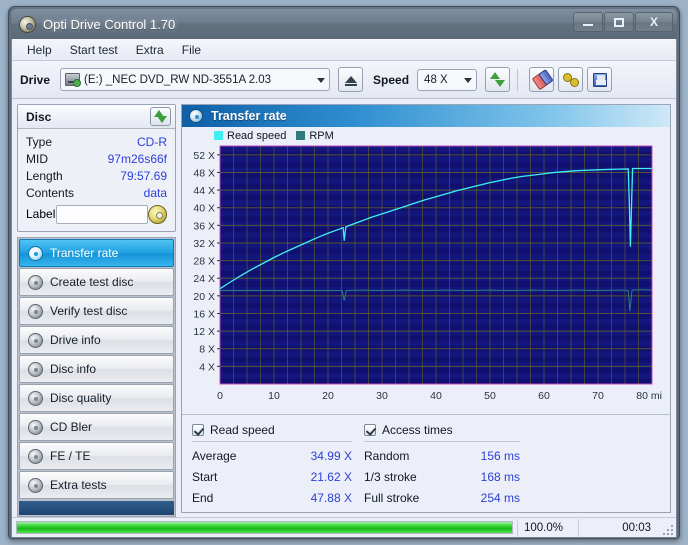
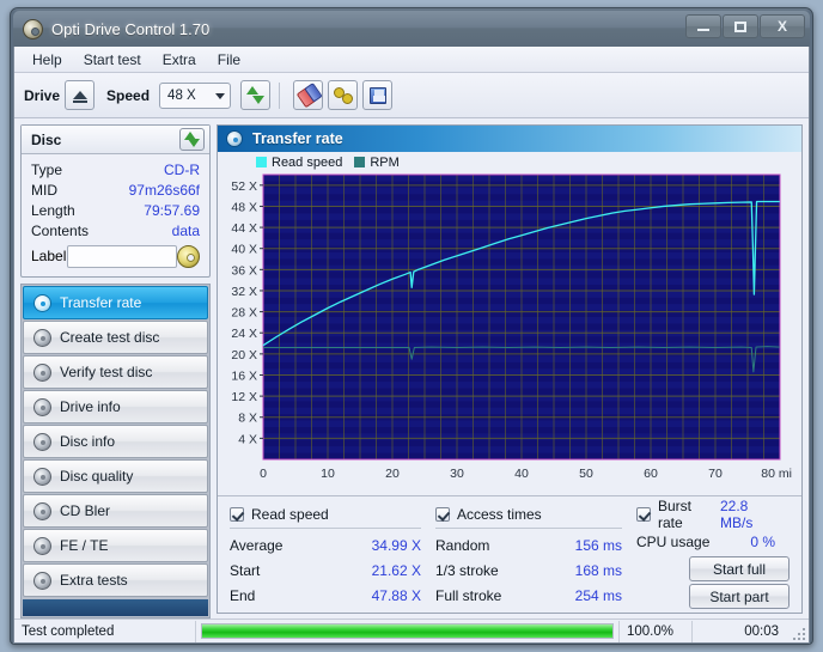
  Opti Drive Control 1.70
  X
  Help
  Start test
  Extra
  File
  Drive
- (E:) _NEC DVD_RW ND-3551A 2.03
  Speed
  48 X
  Disc
  Type
  CD-R
  MID
  97m26s66f
  Length
  79:57.69
  Contents
  data
  Label
  Transfer rate
  Create test disc
  Verify test disc
  Drive info
  Disc info
  Disc quality
  CD Bler
  FE / TE
  Extra tests
  Transfer rate
  Read speed
  RPM
  4 X
  8 X
  12 X
  16 X
  20 X
  24 X
  28 X
  32 X
  36 X
  40 X
  44 X
  48 X
  52 X
  0
  10
  20
  30
  40
  50
  60
  70
  80 mi
  Read speed
  Average
  34.99 X
  Start
  21.62 X
  End
  47.88 X
  Access times
  Random
  156 ms
  1/3 stroke
  168 ms
  Full stroke
  254 ms
+ Burst rate
+ 22.8 MB/s
+ CPU usage
+ 0 %
+ Start full
+ Start part
+ Test completed
  100.0%
  00:03
